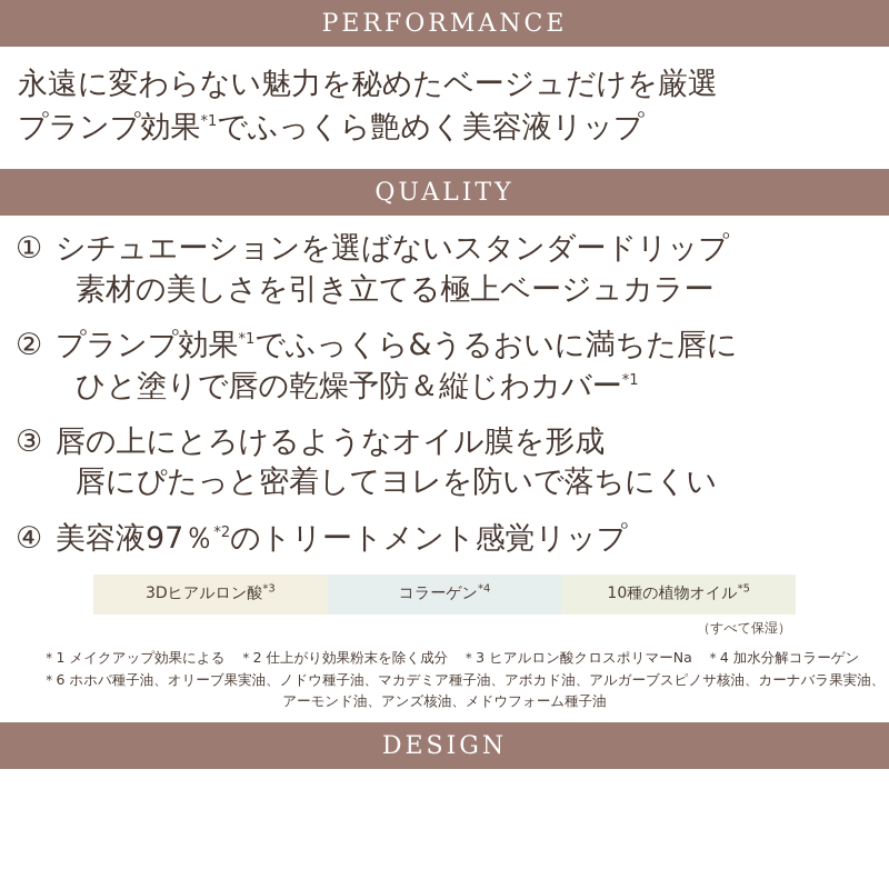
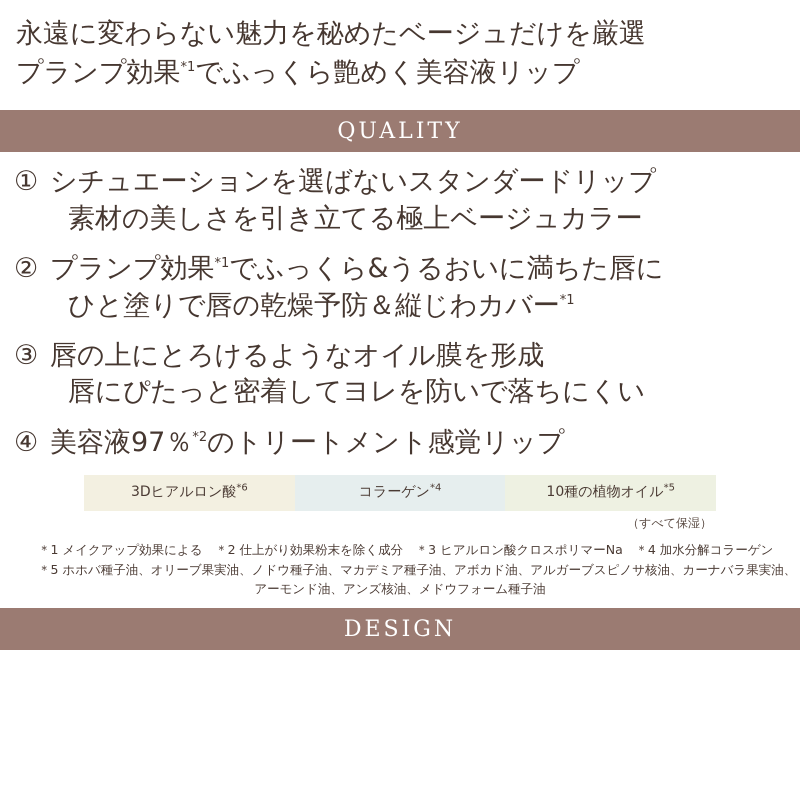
- PERFORMANCE
  永遠に変わらない魅力を秘めたベージュだけを厳選
  プランプ効果*1でふっくら艶めく美容液リップ
  QUALITY
  ①
  シチュエーションを選ばないスタンダードリップ
  素材の美しさを引き立てる極上ベージュカラー
  ②
  プランプ効果*1でふっくら&うるおいに満ちた唇に
  ひと塗りで唇の乾燥予防＆縦じわカバー*1
  ③
  唇の上にとろけるようなオイル膜を形成
  唇にぴたっと密着してヨレを防いで落ちにくい
  ④
  美容液97％*2のトリートメント感覚リップ
- 3Dヒアルロン酸*3
+ 3Dヒアルロン酸*6
  コラーゲン*4
  10種の植物オイル*5
  （すべて保湿）
  ＊1 メイクアップ効果による ＊2 仕上がり効果粉末を除く成分 ＊3 ヒアルロン酸クロスポリマーNa ＊4 加水分解コラーゲン
- ＊6 ホホバ種子油、オリーブ果実油、ノドウ種子油、マカデミア種子油、アボカド油、アルガーブスピノサ核油、カーナバラ果実油、
+ ＊5 ホホバ種子油、オリーブ果実油、ノドウ種子油、マカデミア種子油、アボカド油、アルガーブスピノサ核油、カーナバラ果実油、
  アーモンド油、アンズ核油、メドウフォーム種子油
  DESIGN
